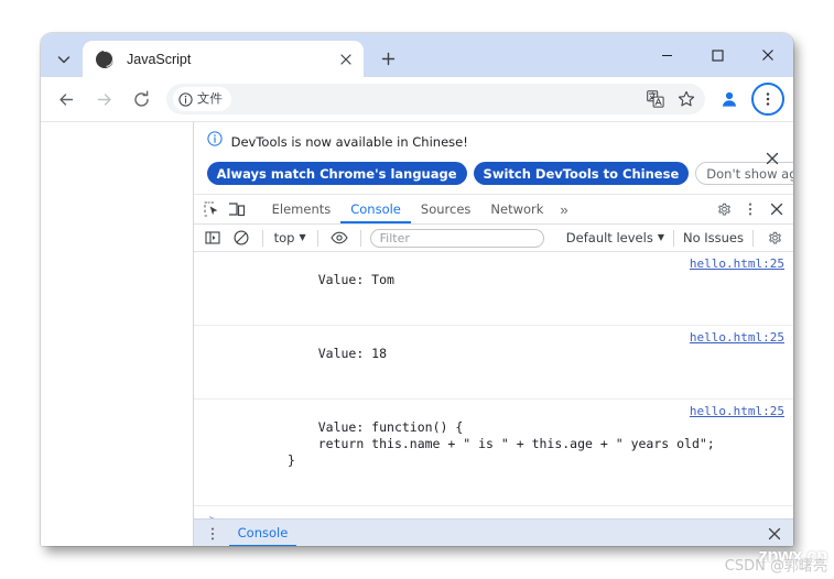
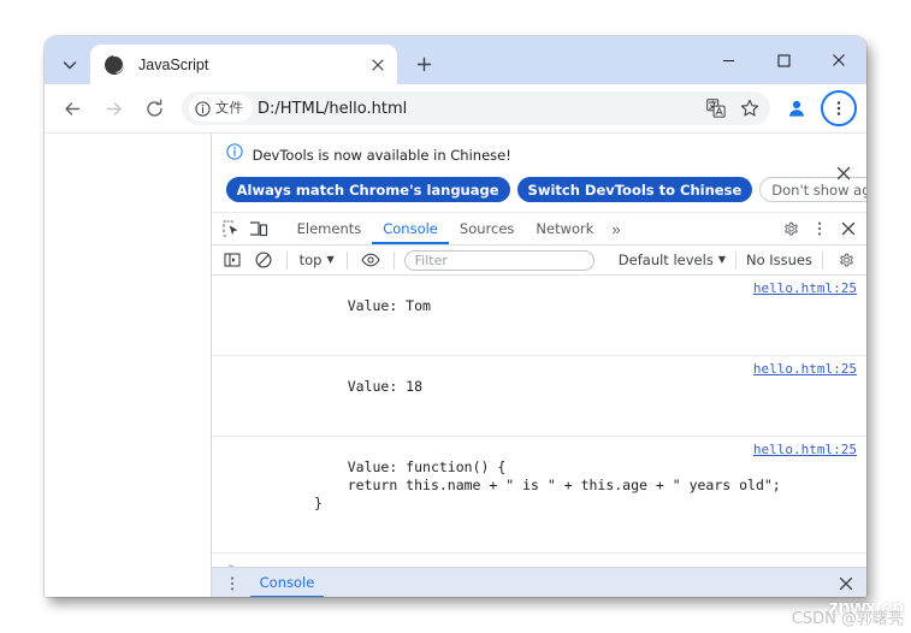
  JavaScript
  文件
+ D:/HTML/hello.html
  DevTools is now available in Chinese!
  Always match Chrome's language
  Switch DevTools to Chinese
  Don't show ag
  Elements
  Console
  Sources
  Network
  »
  top
  ▼
  Filter
  Default levels
  ▼
  No Issues
  Value: Tom
  hello.html:25
  Value: 18
  hello.html:25
  Value: function() {
  return this.name + " is " + this.age + " years old";
  }
  hello.html:25
  Console
  znwx.cn
  CSDN @郭曙亮
